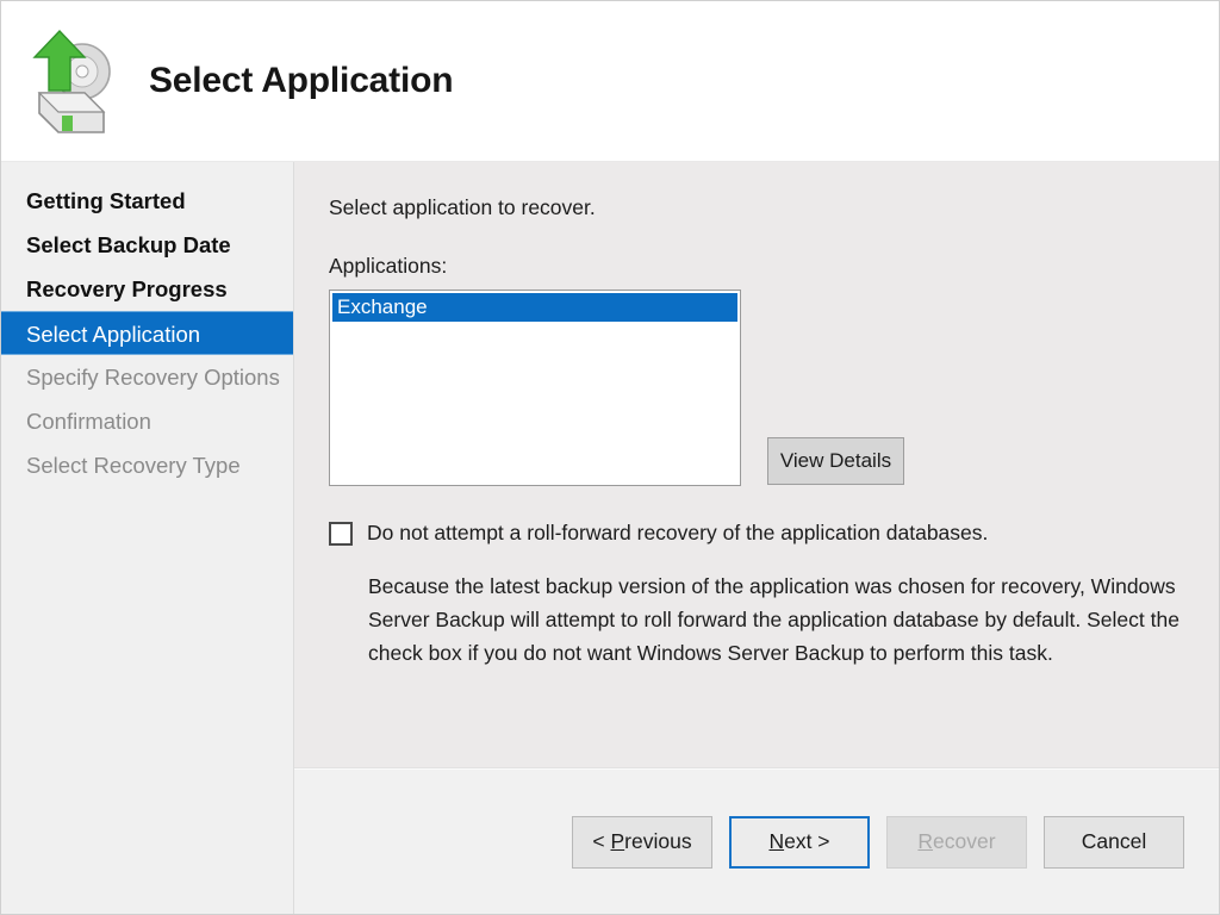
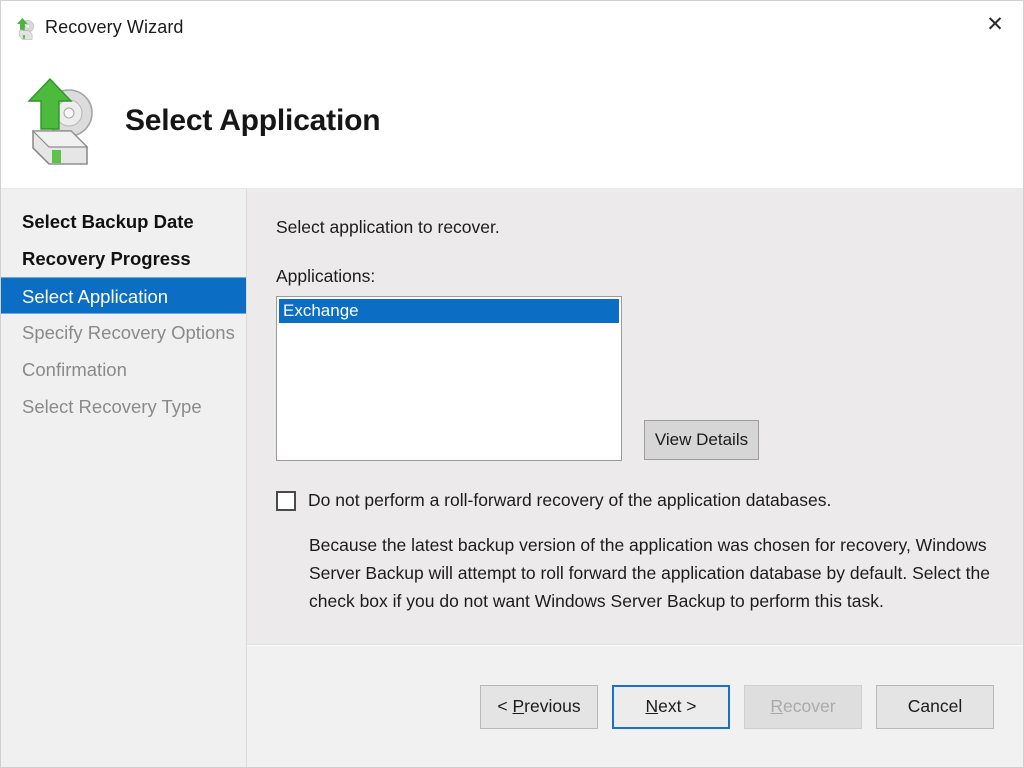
+ Recovery Wizard
+ ✕
  Select Application
- Getting Started
  Select Backup Date
  Recovery Progress
  Select Application
  Specify Recovery Options
  Confirmation
  Select Recovery Type
  Select application to recover.
  Applications:
  Exchange
  View Details
- Do not attempt a roll-forward recovery of the application databases.
+ Do not perform a roll-forward recovery of the application databases.
  Because the latest backup version of the application was chosen for recovery, Windows Server Backup will attempt to roll forward the application database by default. Select the check box if you do not want Windows Server Backup to perform this task.
  < Previous
  Next >
  Recover
  Cancel
